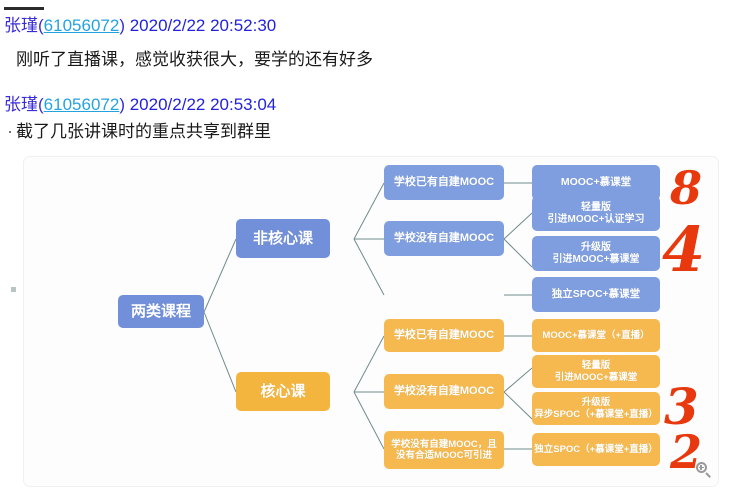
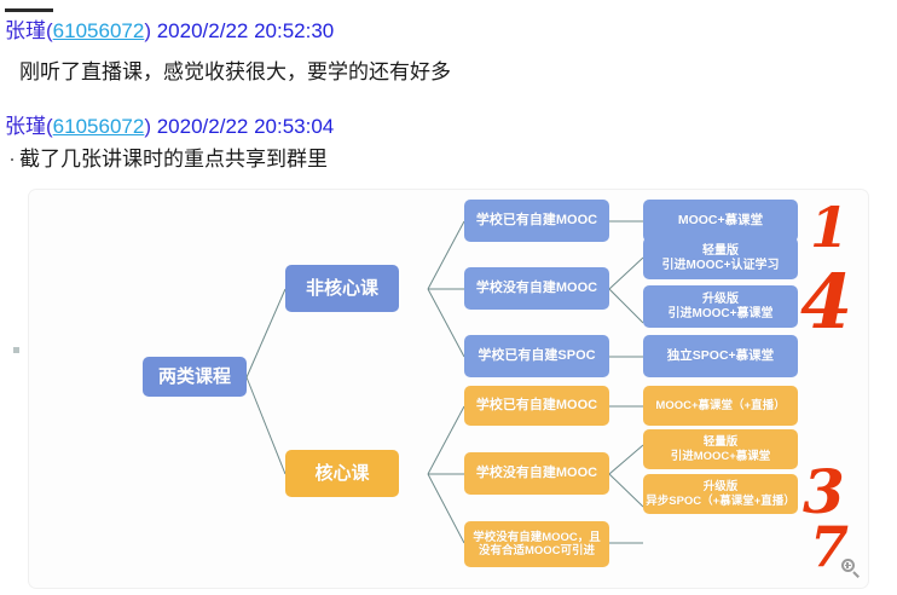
  张瑾(61056072) 2020/2/22 20:52:30
  刚听了直播课，感觉收获很大，要学的还有好多
  张瑾(61056072) 2020/2/22 20:53:04
  截了几张讲课时的重点共享到群里
  两类课程
  非核心课
  核心课
  学校已有自建MOOC
  学校没有自建MOOC
+ 学校已有自建SPOC
  学校已有自建MOOC
  学校没有自建MOOC
  学校没有自建MOOC，且
  没有合适MOOC可引进
  MOOC+慕课堂
  轻量版
  引进MOOC+认证学习
  升级版
  引进MOOC+慕课堂
  独立SPOC+慕课堂
  MOOC+慕课堂（+直播）
  轻量版
  引进MOOC+慕课堂
  升级版
  异步SPOC（+慕课堂+直播）
- 独立SPOC（+慕课堂+直播）
- 8
+ 1
  4
  3
- 2
+ 7
